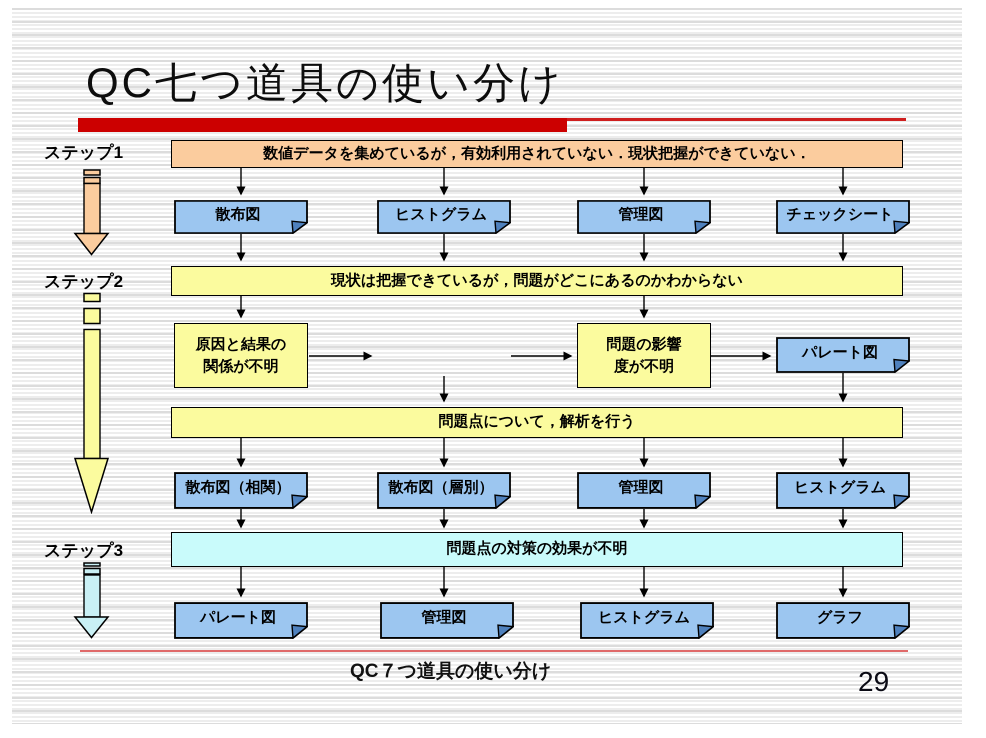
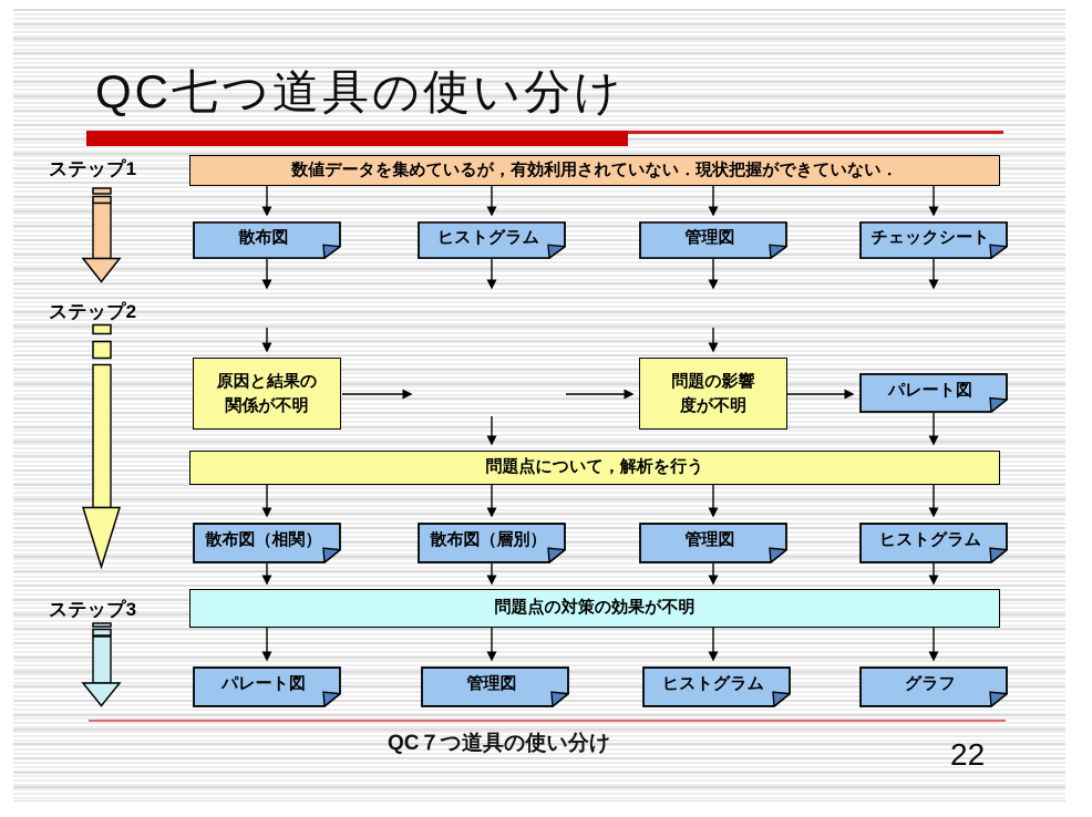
  QC七つ道具の使い分け
  ステップ1
  ステップ2
  ステップ3
  数値データを集めているが，有効利用されていない．現状把握ができていない．
- 現状は把握できているが，問題がどこにあるのかわからない
  問題点について，解析を行う
  問題点の対策の効果が不明
  散布図
  ヒストグラム
  管理図
  チェックシート
  原因と結果の
  関係が不明
  問題の影響
  度が不明
  パレート図
  散布図（相関）
  散布図（層別）
  管理図
  ヒストグラム
  パレート図
  管理図
  ヒストグラム
  グラフ
  QC７つ道具の使い分け
- 29
+ 22
